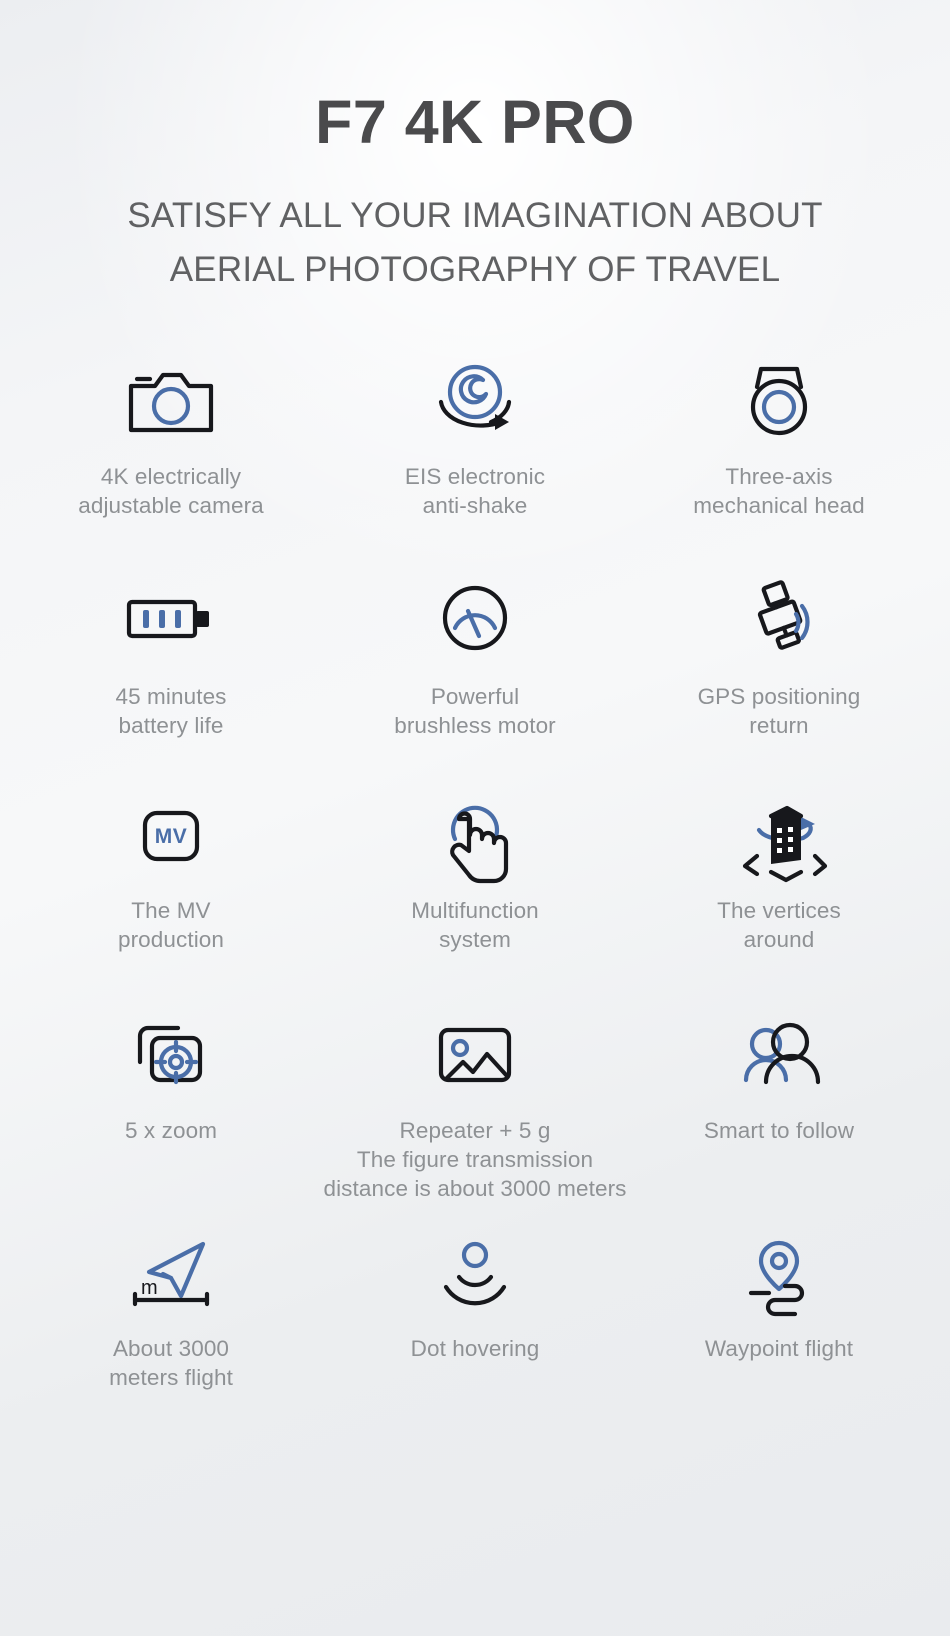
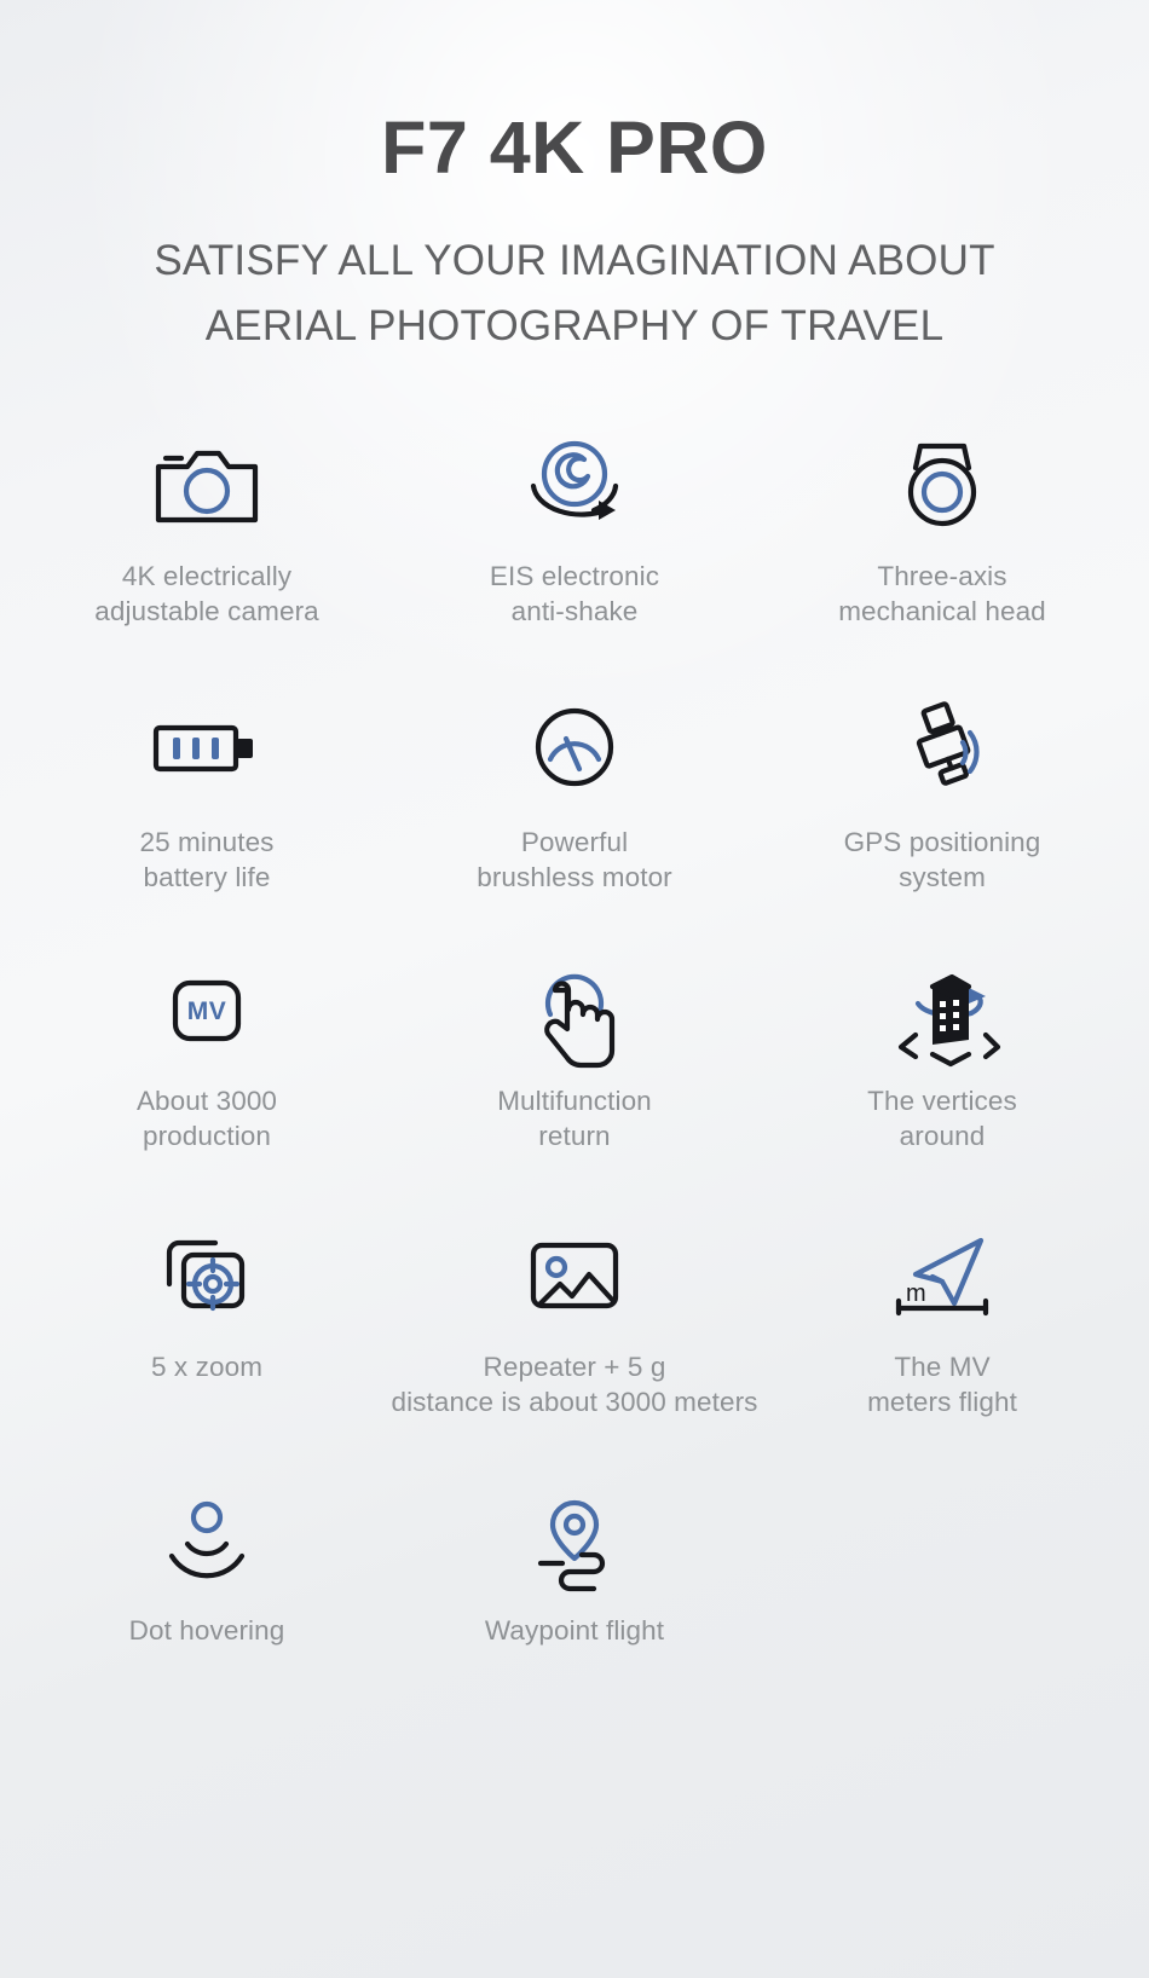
  F7 4K PRO
  SATISFY ALL YOUR IMAGINATION ABOUT
  AERIAL PHOTOGRAPHY OF TRAVEL
  4K electrically
  adjustable camera
  EIS electronic
  anti-shake
  Three-axis
  mechanical head
- 45 minutes
+ 25 minutes
  battery life
  Powerful
  brushless motor
  GPS positioning
- return
+ system
  MV
- The MV
+ About 3000
  production
  Multifunction
- system
+ return
  The vertices
  around
  5 x zoom
  Repeater + 5 g
- The figure transmission
  distance is about 3000 meters
- Smart to follow
  m
- About 3000
+ The MV
  meters flight
  Dot hovering
  Waypoint flight
